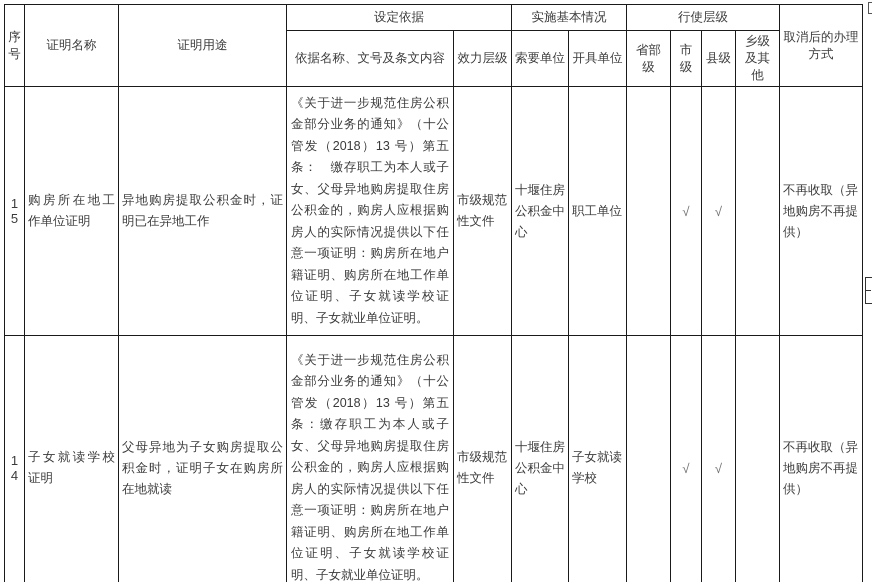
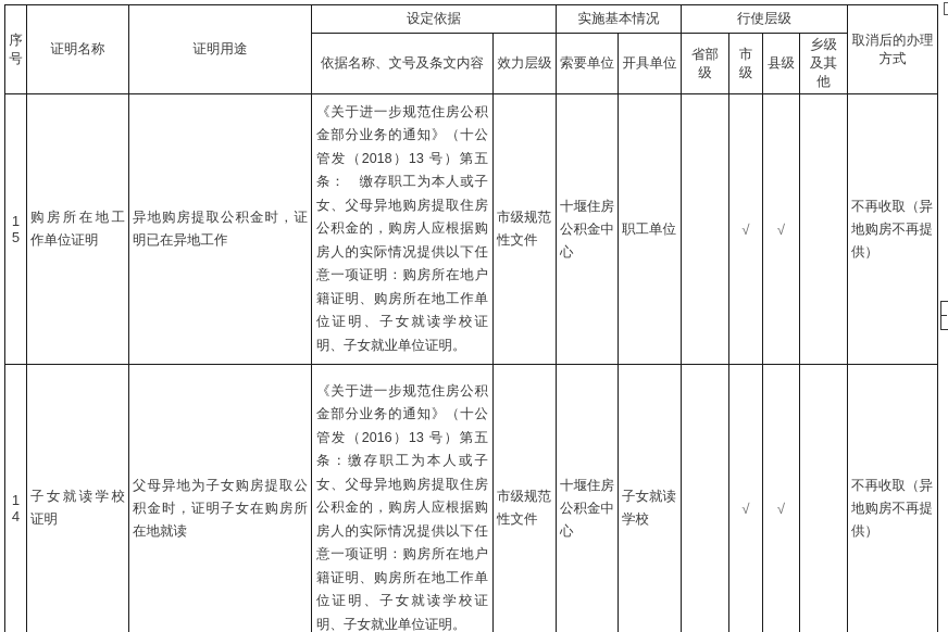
  序号	证明名称	证明用途	设定依据	实施基本情况	行使层级	取消后的办理方式
  依据名称、文号及条文内容	效力层级	索要单位	开具单位	省部级	市级	县级	乡级及其他
  15	购房所在地工作单位证明	异地购房提取公积金时，证明已在异地工作	《关于进一步规范住房公积金部分业务的通知》（十公管发（2018）13 号）第五条： 缴存职工为本人或子女、父母异地购房提取住房公积金的，购房人应根据购房人的实际情况提供以下任意一项证明：购房所在地户籍证明、购房所在地工作单位证明、子女就读学校证明、子女就业单位证明。	市级规范性文件	十堰住房公积金中心	职工单位		√	√		不再收取（异地购房不再提供）
- 14	子女就读学校证明	父母异地为子女购房提取公积金时，证明子女在购房所在地就读	《关于进一步规范住房公积金部分业务的通知》（十公管发（2018）13 号）第五条：缴存职工为本人或子女、父母异地购房提取住房公积金的，购房人应根据购房人的实际情况提供以下任意一项证明：购房所在地户籍证明、购房所在地工作单位证明、子女就读学校证明、子女就业单位证明。	市级规范性文件	十堰住房公积金中心	子女就读学校		√	√		不再收取（异地购房不再提供）
+ 14	子女就读学校证明	父母异地为子女购房提取公积金时，证明子女在购房所在地就读	《关于进一步规范住房公积金部分业务的通知》（十公管发（2016）13 号）第五条：缴存职工为本人或子女、父母异地购房提取住房公积金的，购房人应根据购房人的实际情况提供以下任意一项证明：购房所在地户籍证明、购房所在地工作单位证明、子女就读学校证明、子女就业单位证明。	市级规范性文件	十堰住房公积金中心	子女就读学校		√	√		不再收取（异地购房不再提供）
